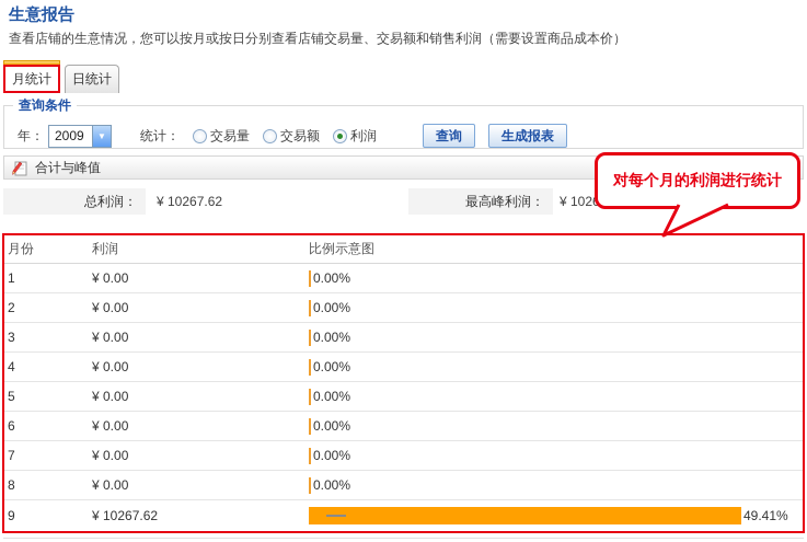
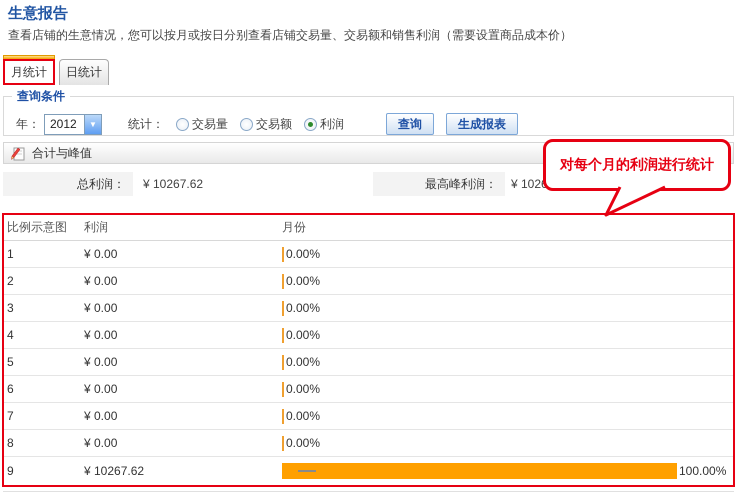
  生意报告
  查看店铺的生意情况，您可以按月或按日分别查看店铺交易量、交易额和销售利润（需要设置商品成本价）
  月统计
  日统计
  查询条件
  年：
- 2009
+ 2012
  ▼
  统计：
  交易量
  交易额
  利润
  查询
  生成报表
  合计与峰值
  总利润：
  ¥ 10267.62
  最高峰利润：
  对每个月的利润进行统计
- 月份
+ 比例示意图
  利润
- 比例示意图
+ 月份
  1
  ¥ 0.00
  0.00%
  2
  ¥ 0.00
  0.00%
  3
  ¥ 0.00
  0.00%
  4
  ¥ 0.00
  0.00%
  5
  ¥ 0.00
  0.00%
  6
  ¥ 0.00
  0.00%
  7
  ¥ 0.00
  0.00%
  8
  ¥ 0.00
  0.00%
  9
  ¥ 10267.62
- 49.41%
+ 100.00%
